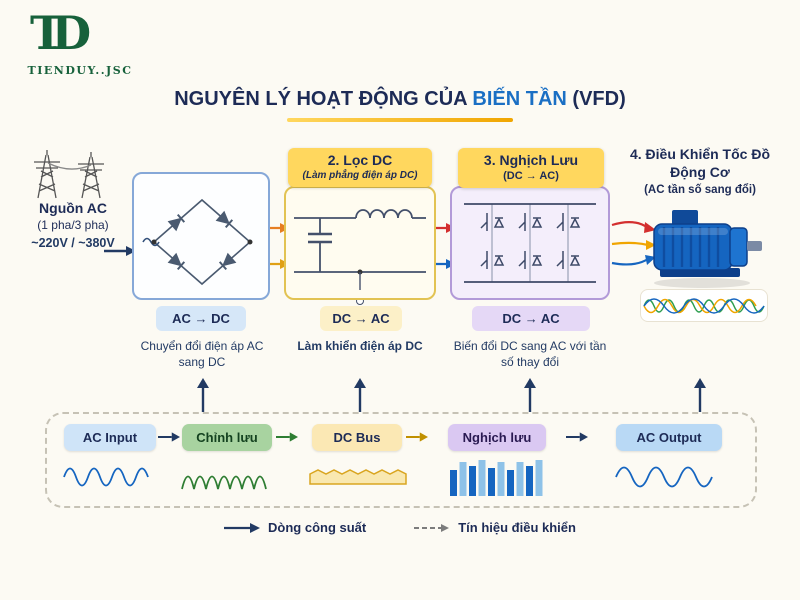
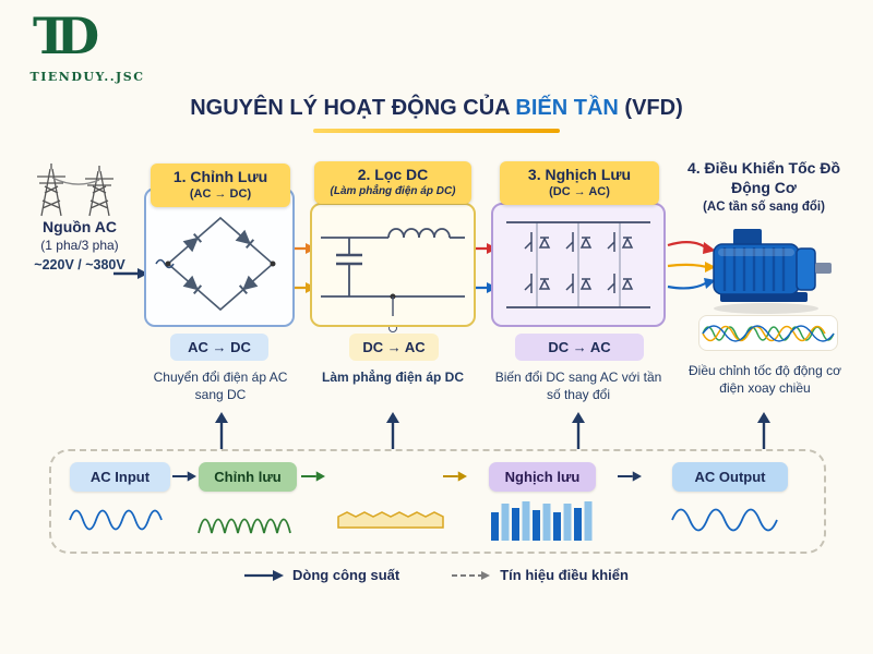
  TD
  TIENDUY..JSC
  NGUYÊN LÝ HOẠT ĐỘNG CỦA BIẾN TẦN (VFD)
  Nguồn AC
  (1 pha/3 pha)
  ~220V / ~380V
+ 1. Chỉnh Lưu
+ (AC → DC)
  2. Lọc DC
  (Làm phẳng điện áp DC)
  3. Nghịch Lưu
  (DC → AC)
  4. Điều Khiển Tốc Đồ Động Cơ
  (AC tần số sang đổi)
  AC → DC
  DC → AC
  DC → AC
  Chuyển đổi điện áp AC sang DC
- Làm khiển điện áp DC
+ Làm phẳng điện áp DC
  Biến đổi DC sang AC với tần số thay đổi
+ Điều chỉnh tốc độ động cơ điện xoay chiều
  AC Input
  Chỉnh lưu
- DC Bus
  Nghịch lưu
  AC Output
  Dòng công suất
  Tín hiệu điều khiển
